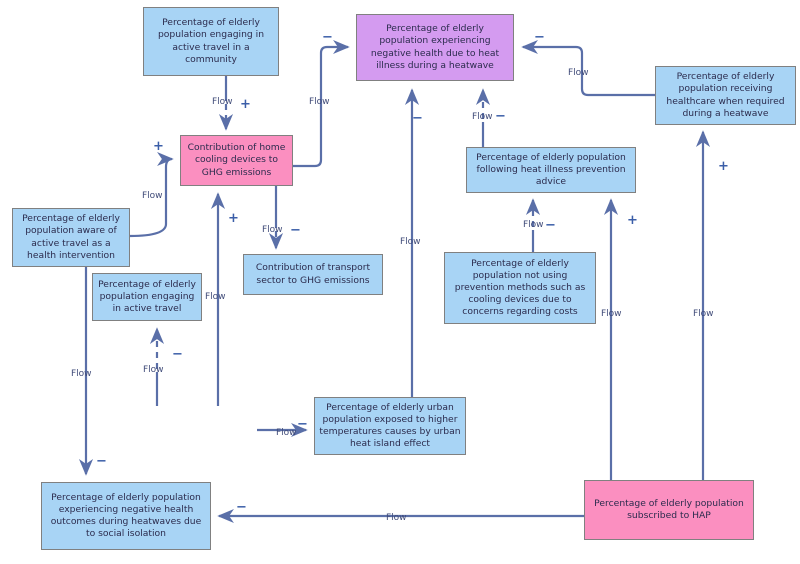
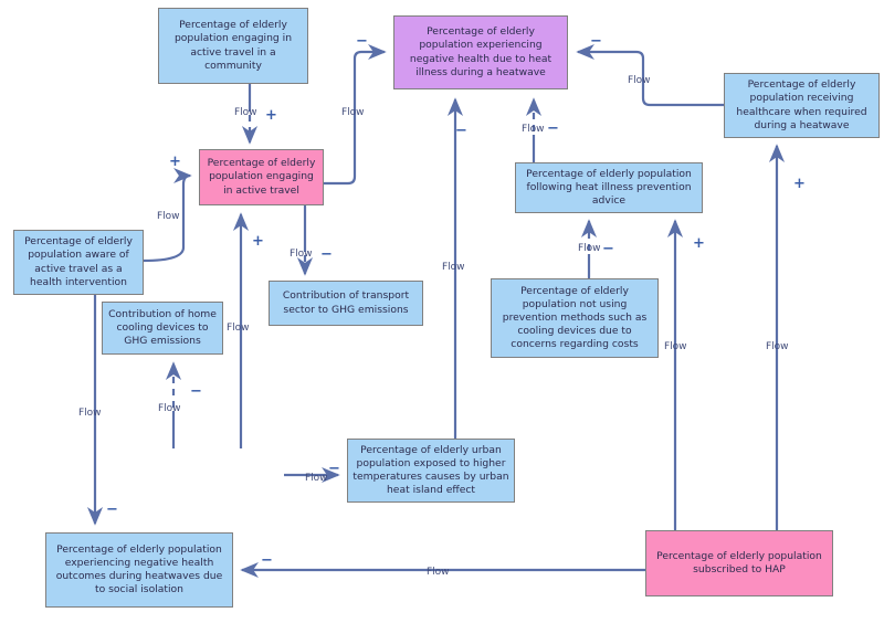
  Percentage of elderly population engaging in active travel in a community
  Percentage of elderly population experiencing negative health due to heat illness during a heatwave
  Percentage of elderly population receiving healthcare when required during a heatwave
- Contribution of home cooling devices to GHG emissions
+ Percentage of elderly population engaging in active travel
  Percentage of elderly population following heat illness prevention advice
  Percentage of elderly population aware of active travel as a health intervention
  Percentage of elderly population not using prevention methods such as cooling devices due to concerns regarding costs
  Contribution of transport sector to GHG emissions
- Percentage of elderly population engaging in active travel
+ Contribution of home cooling devices to GHG emissions
  Percentage of elderly urban population exposed to higher temperatures causes by urban heat island effect
  Percentage of elderly population experiencing negative health outcomes during heatwaves due to social isolation
  Percentage of elderly population subscribed to HAP
  Flow
  Flow
  Flow
  Flow
  Flow
  Flow
  Flow
  Flow
  Flow
  Flow
  Flow
  Flow
  Flow
  Flow
  Flow
  +
  −
  −
  −
  −
  +
  +
  −
  −
  −
  −
  −
  +
  +
  −
